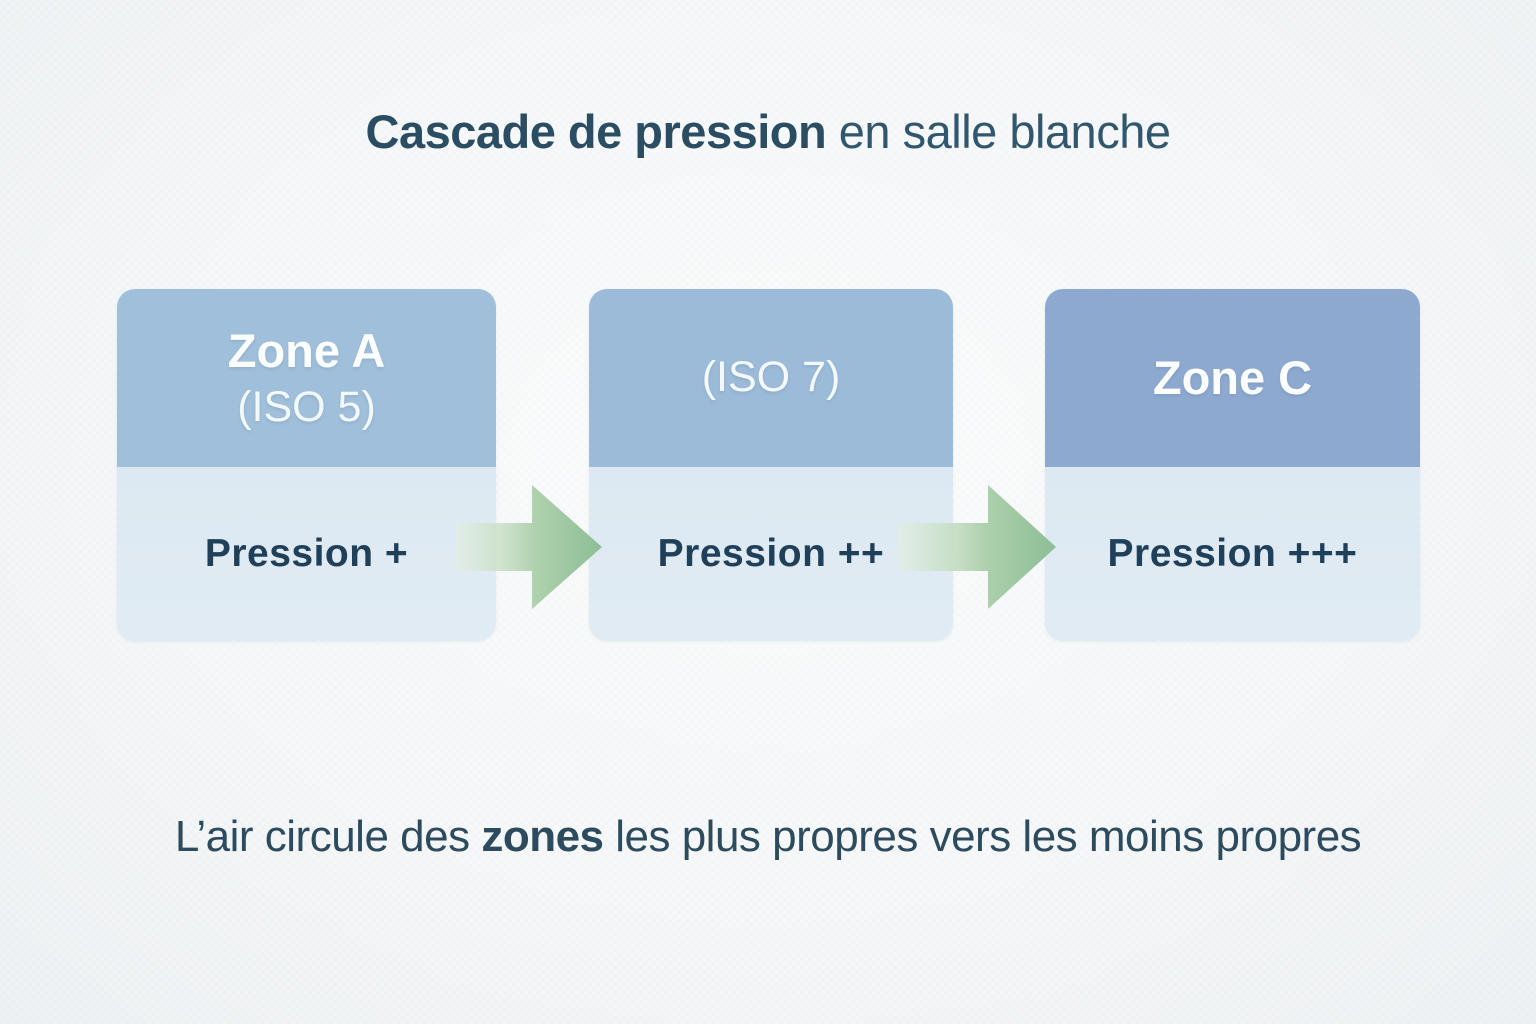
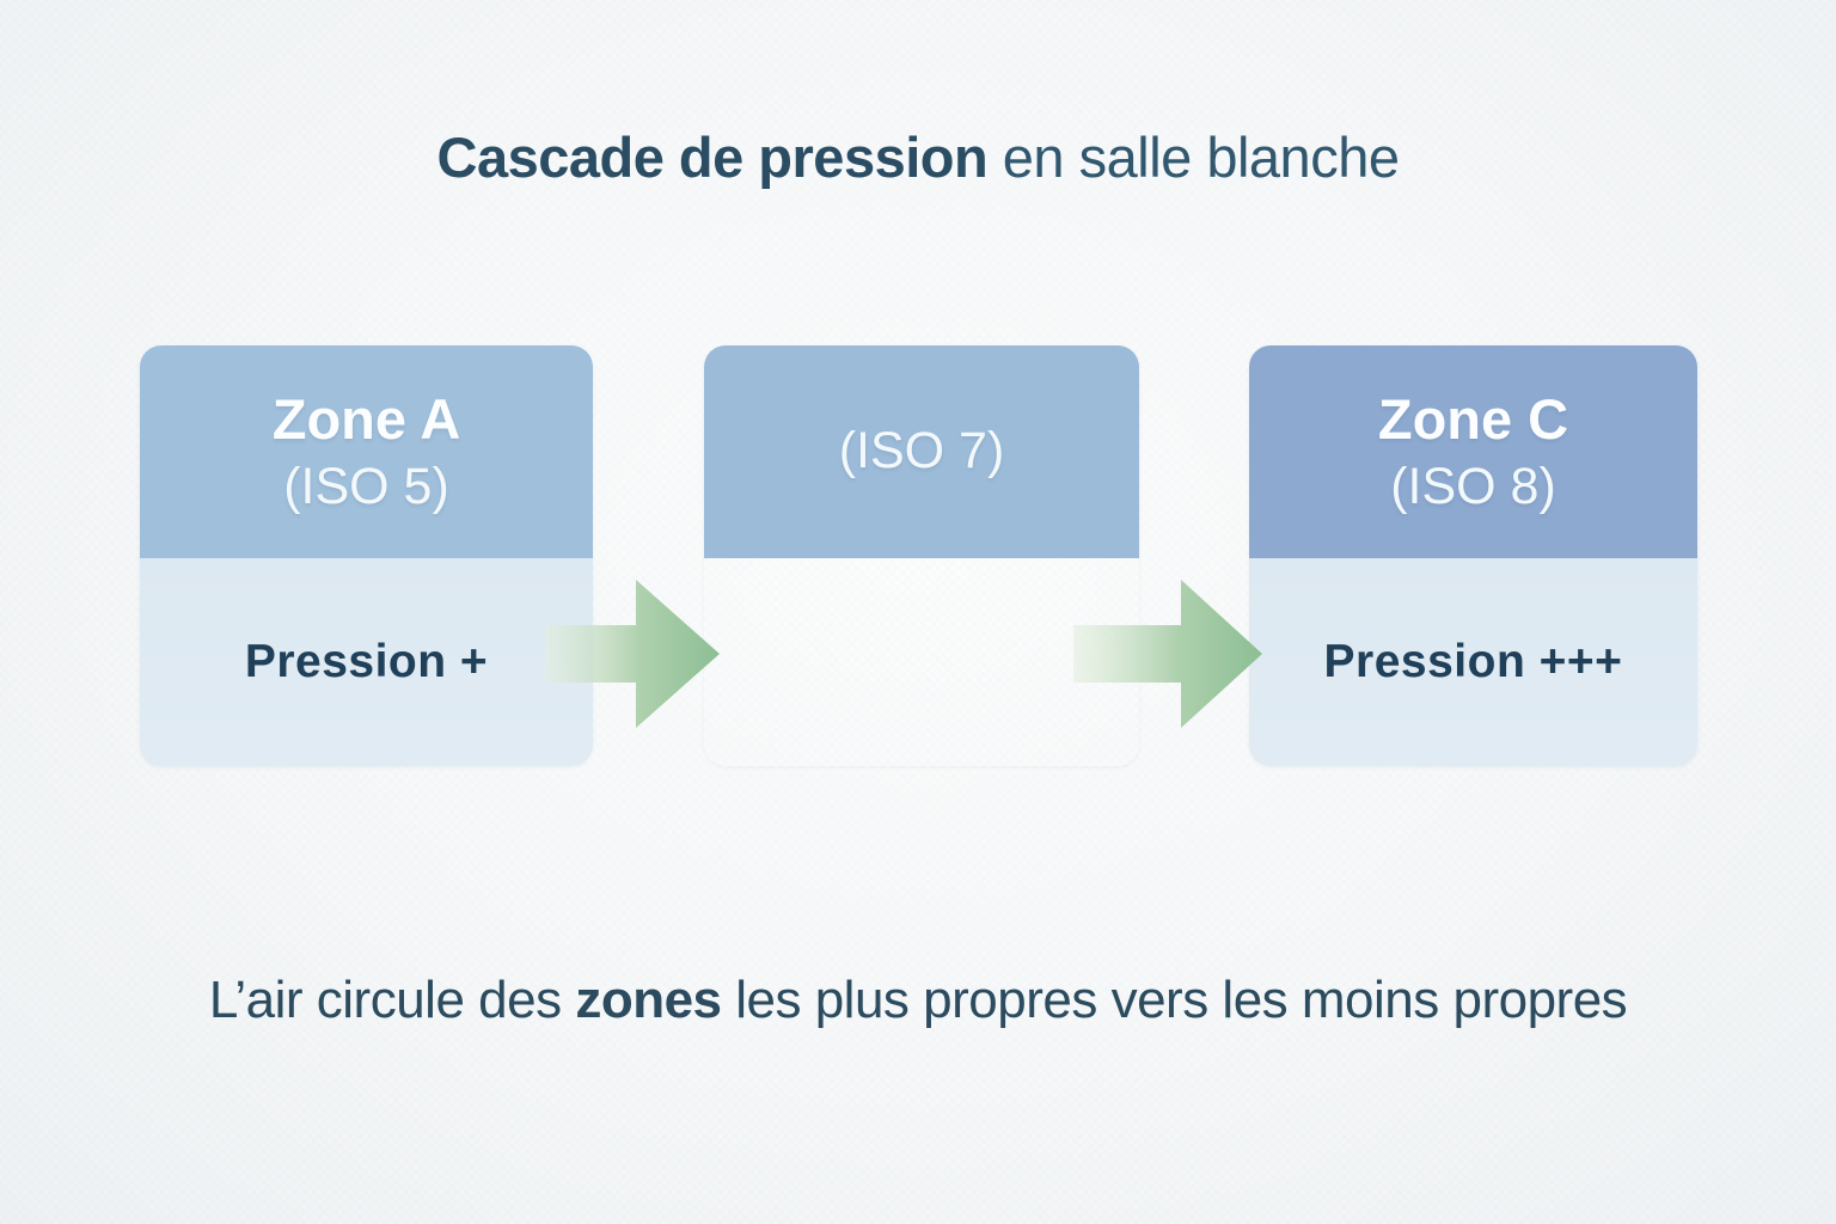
  Cascade de pression en salle blanche
  Zone A
  (ISO 5)
  Pression +
  (ISO 7)
- Pression ++
  Zone C
+ (ISO 8)
  Pression +++
  L’air circule des zones les plus propres vers les moins propres
